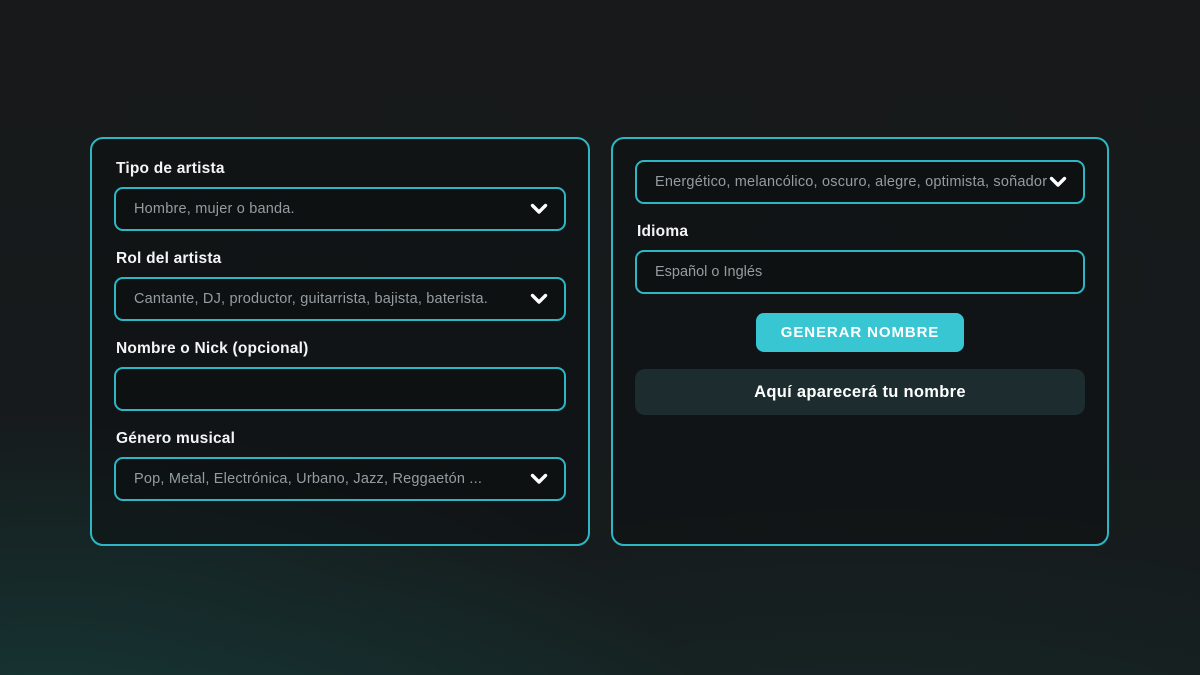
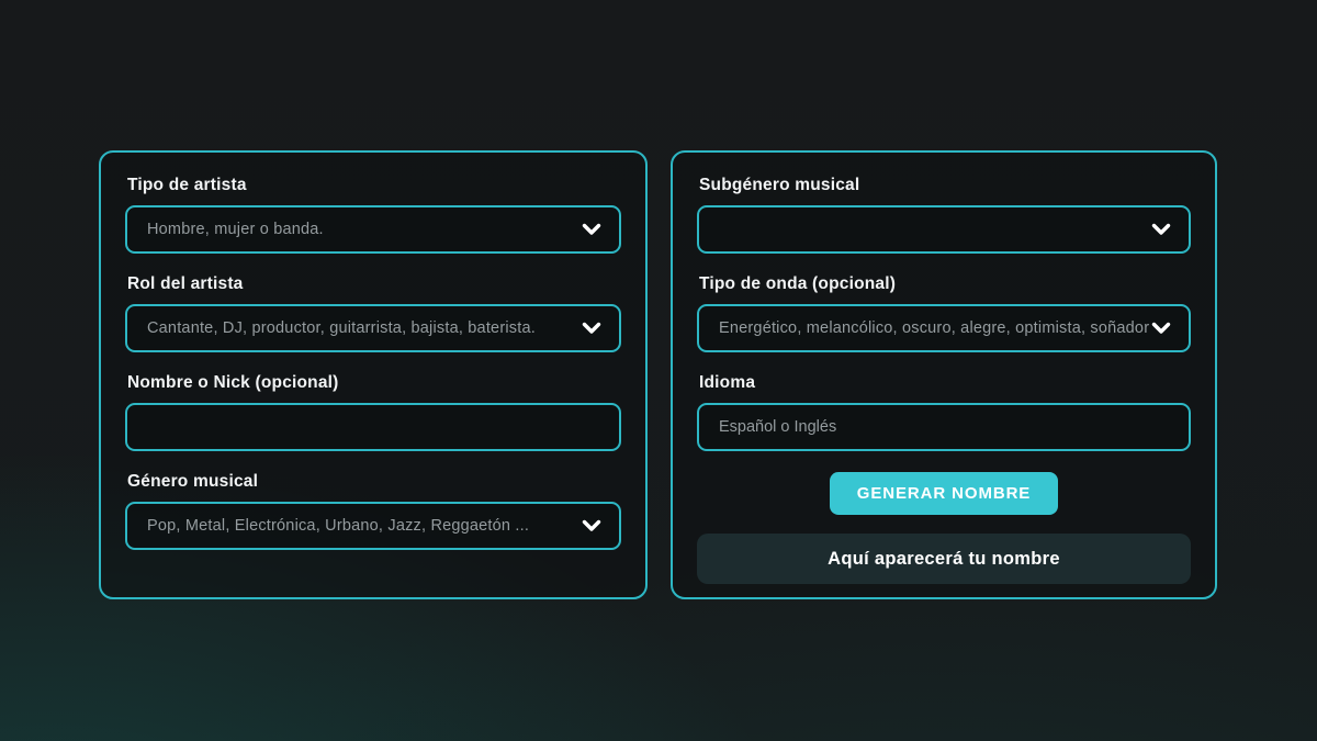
  Tipo de artista
  Hombre, mujer o banda.
  Rol del artista
  Cantante, DJ, productor, guitarrista, bajista, baterista.
  Nombre o Nick (opcional)
  Género musical
  Pop, Metal, Electrónica, Urbano, Jazz, Reggaetón ...
+ Subgénero musical
+ Tipo de onda (opcional)
  Energético, melancólico, oscuro, alegre, optimista, soñador
  Idioma
  Español o Inglés
  GENERAR NOMBRE
  Aquí aparecerá tu nombre
